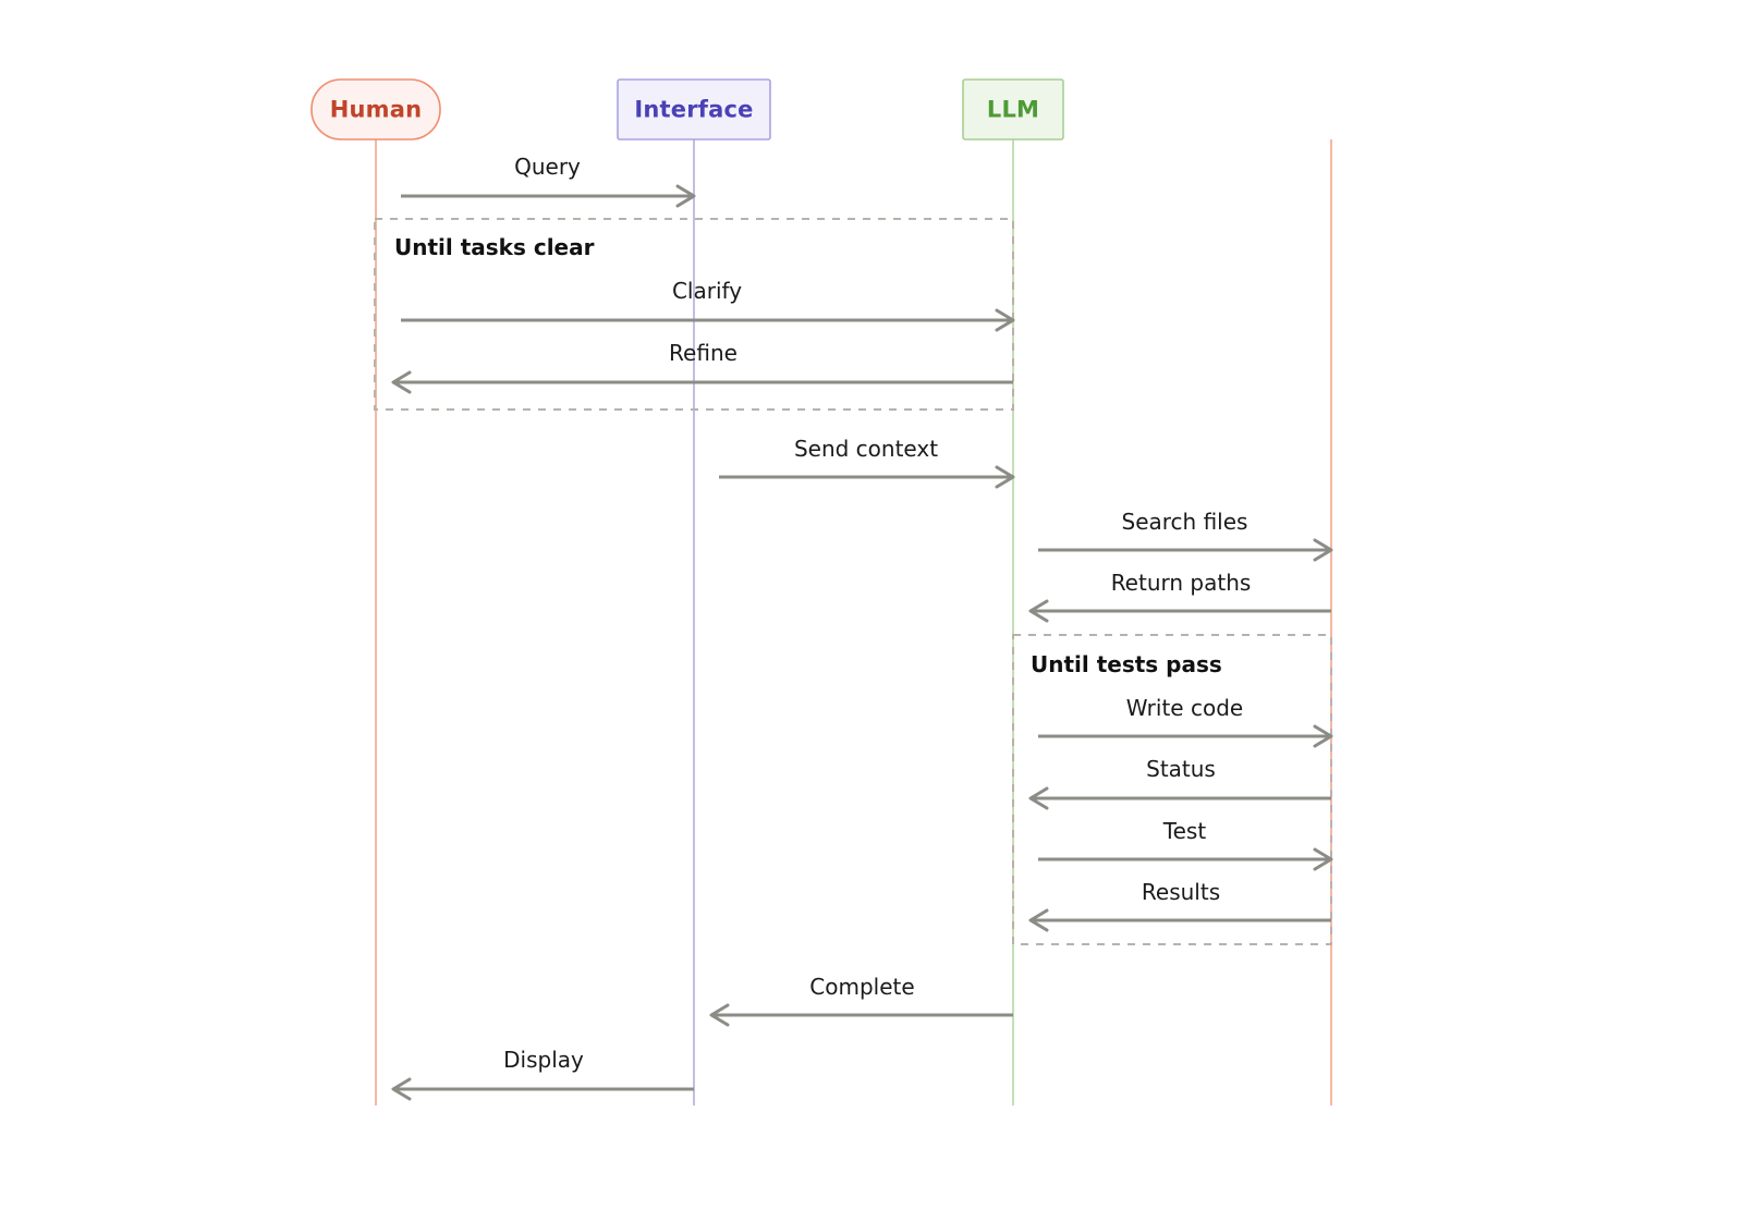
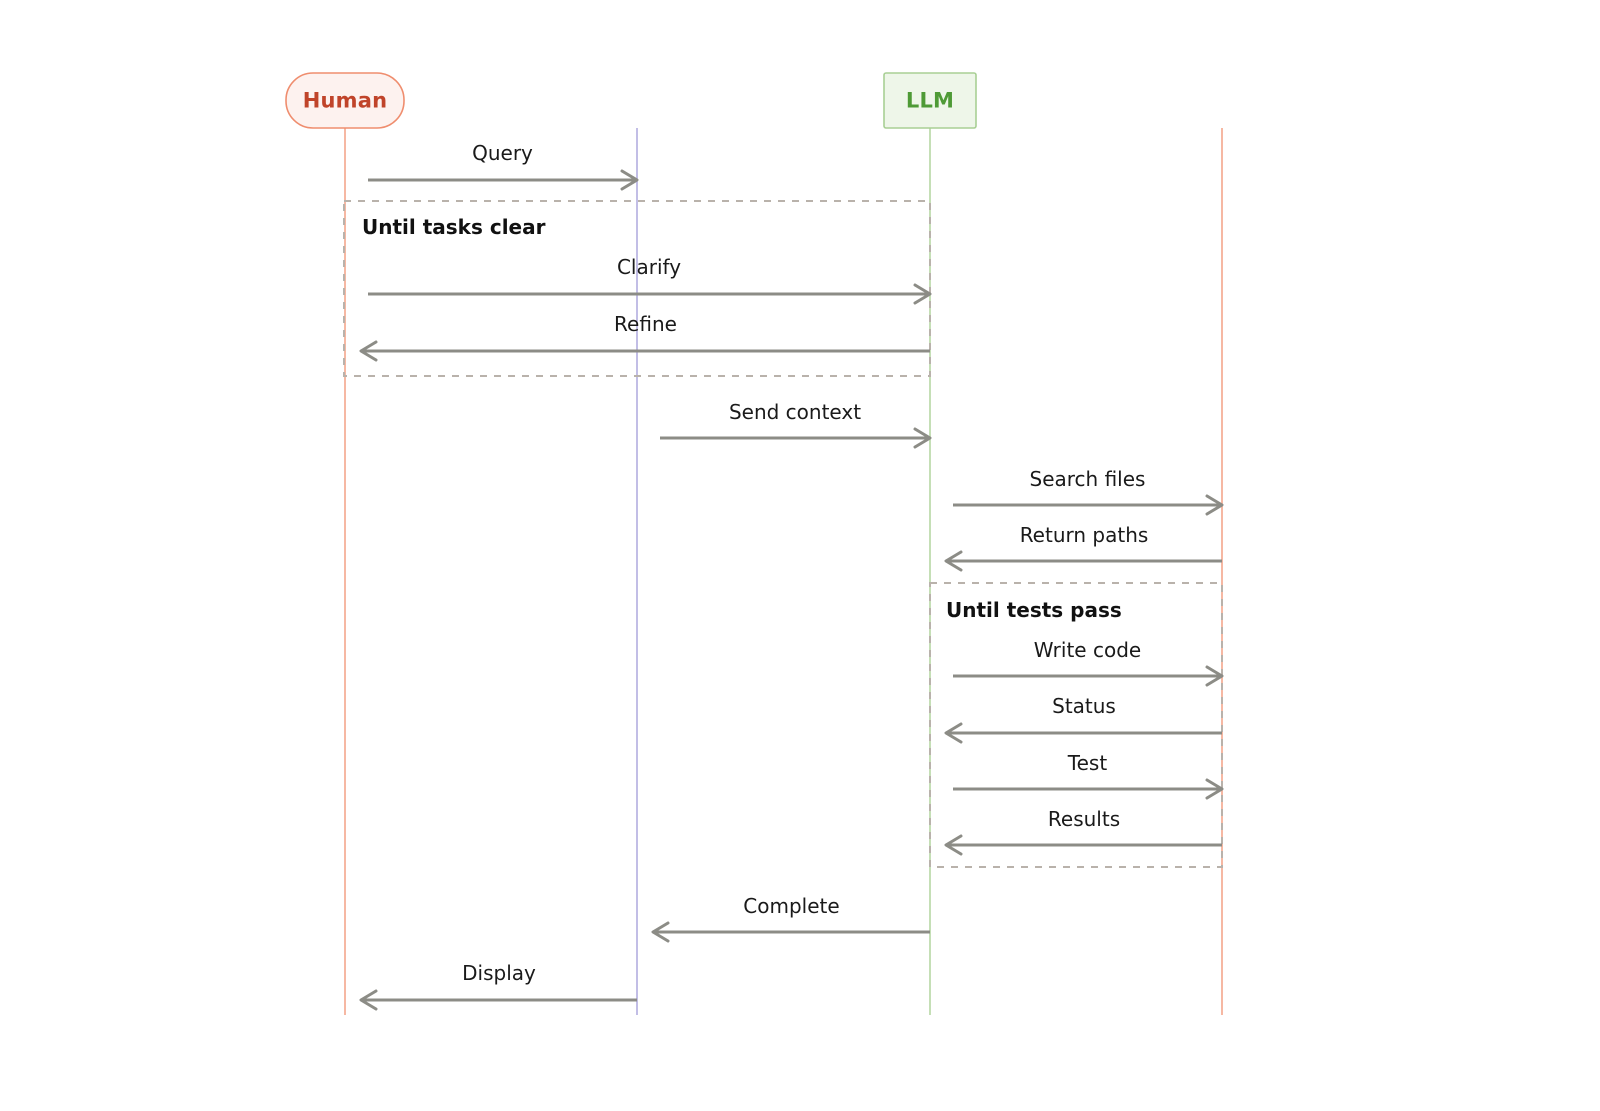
  Until tasks clear
  Until tests pass
  Query
  Clarify
  Refine
  Send context
  Search files
  Return paths
  Write code
  Status
  Test
  Results
  Complete
  Display
  Human
- Interface
  LLM
